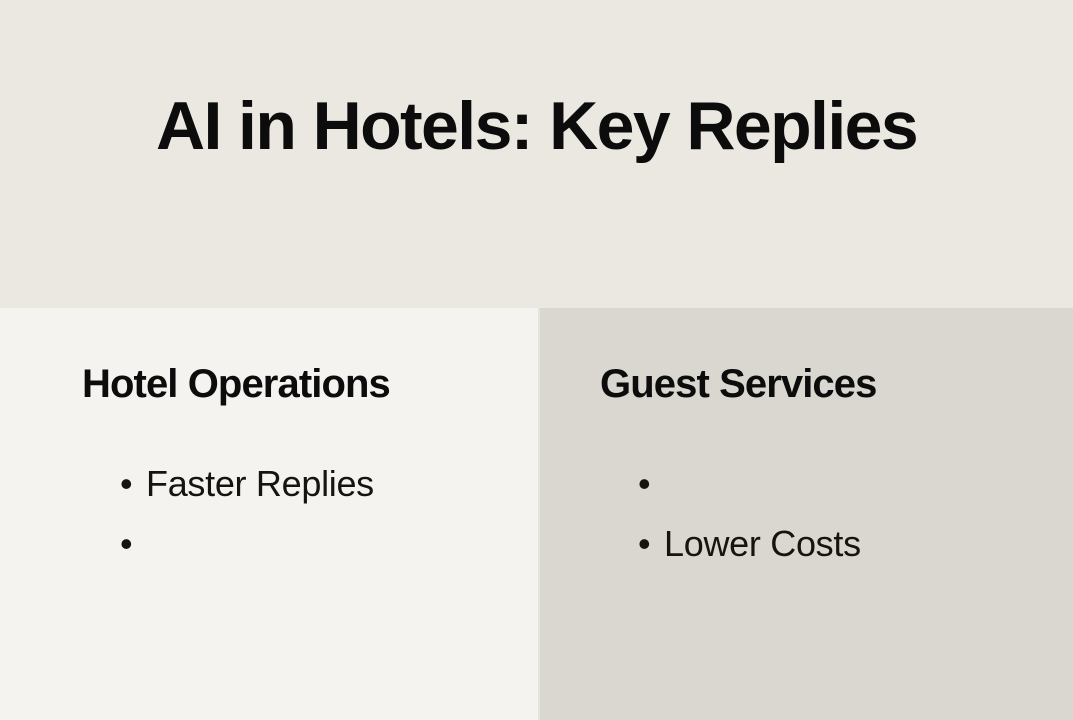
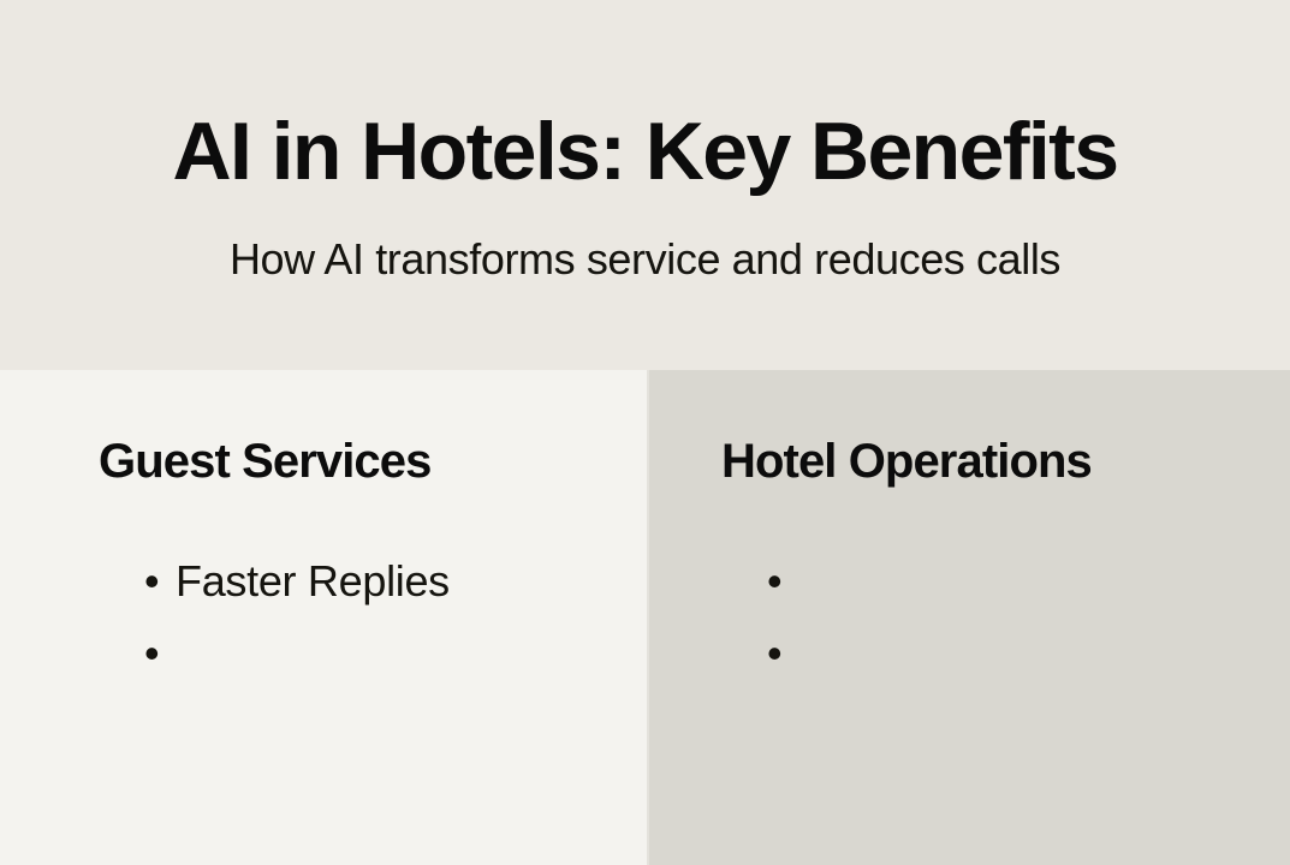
- AI in Hotels: Key Replies
+ AI in Hotels: Key Benefits
+ How AI transforms service and reduces calls
- Hotel Operations
+ Guest Services
  •
  Faster Replies
  •
- Guest Services
+ Hotel Operations
  •
  •
- Lower Costs
